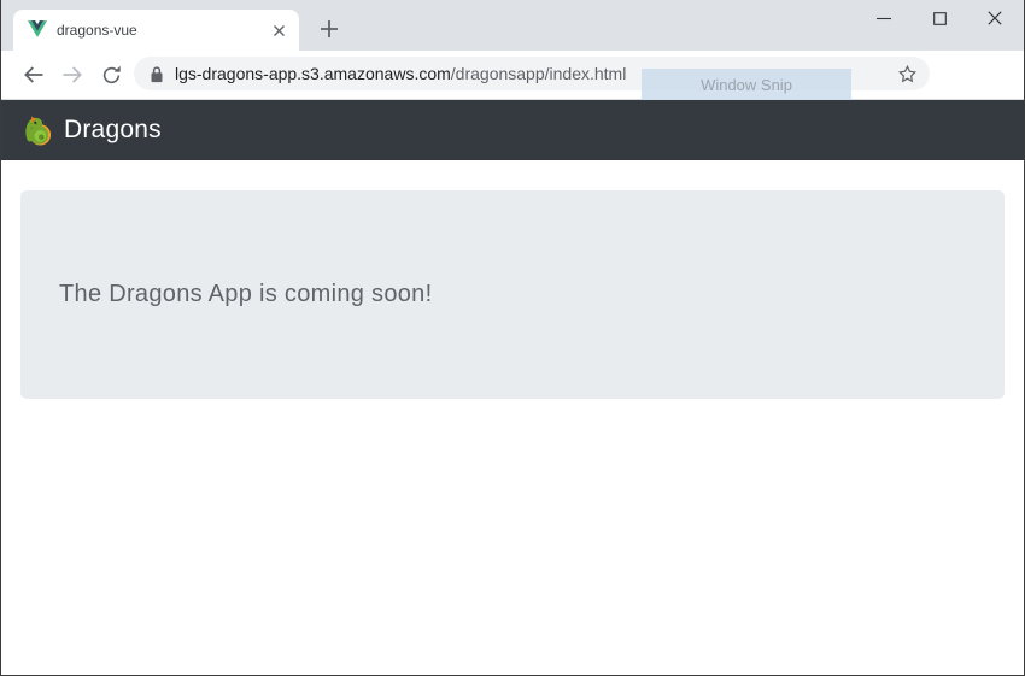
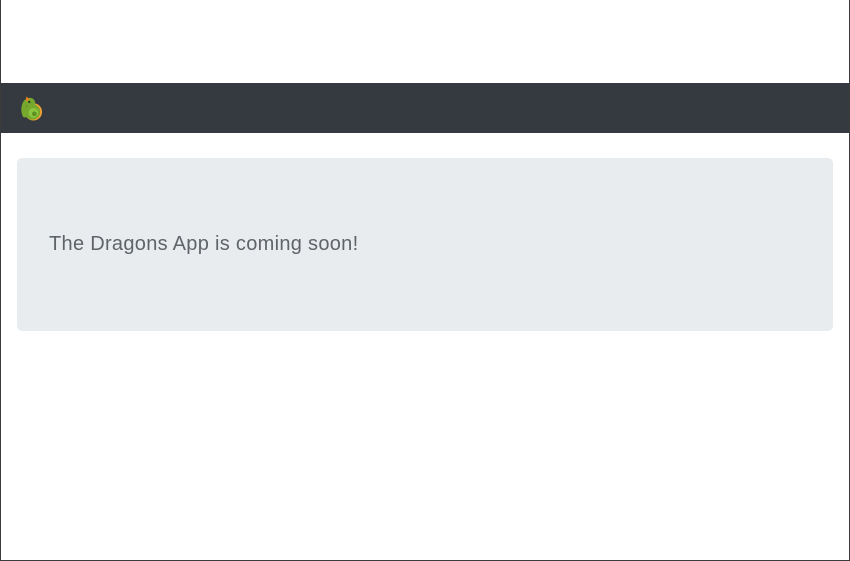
- dragons-vue
- lgs-dragons-app.s3.amazonaws.com/dragonsapp/index.html
- Window Snip
- Dragons
  The Dragons App is coming soon!
